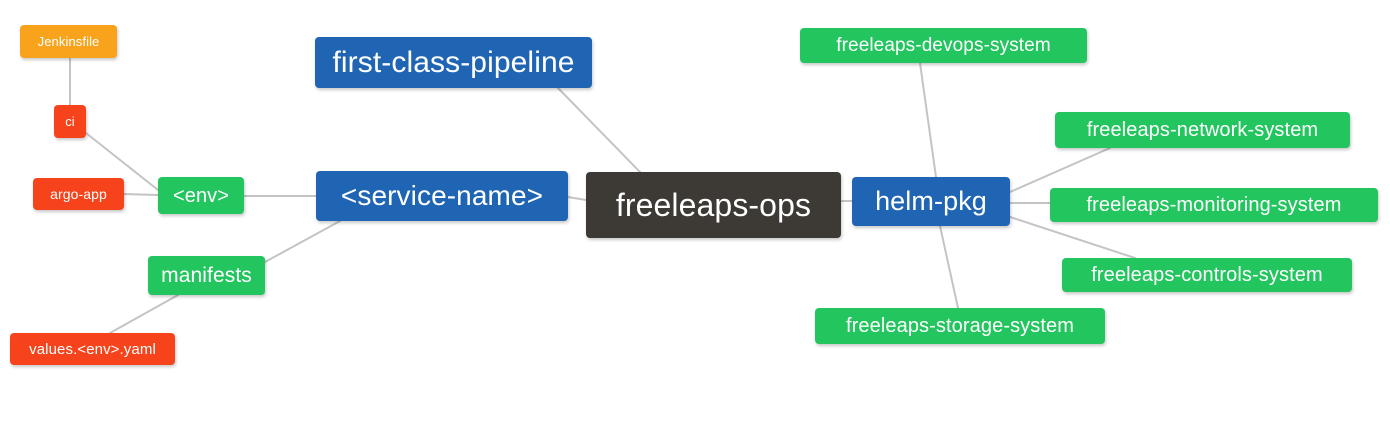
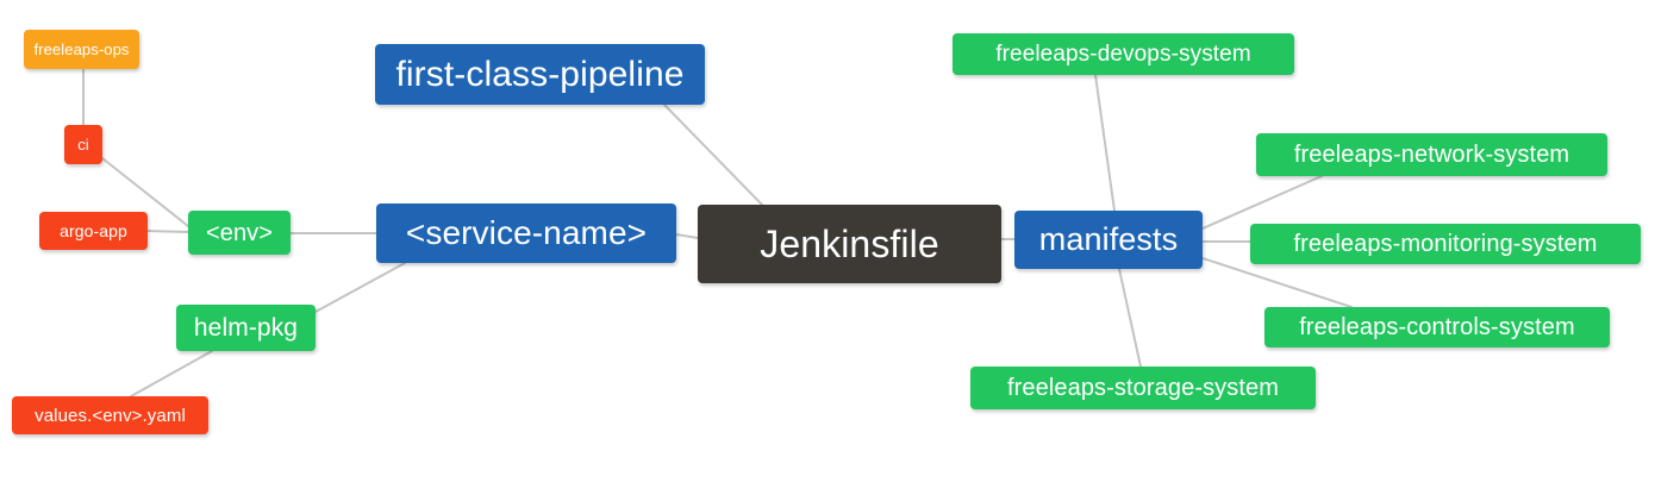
- Jenkinsfile
+ freeleaps-ops
  ci
  argo-app
  <env>
- manifests
+ helm-pkg
  values.<env>.yaml
  first-class-pipeline
  <service-name>
- freeleaps-ops
+ Jenkinsfile
- helm-pkg
+ manifests
  freeleaps-devops-system
  freeleaps-network-system
  freeleaps-monitoring-system
  freeleaps-controls-system
  freeleaps-storage-system
